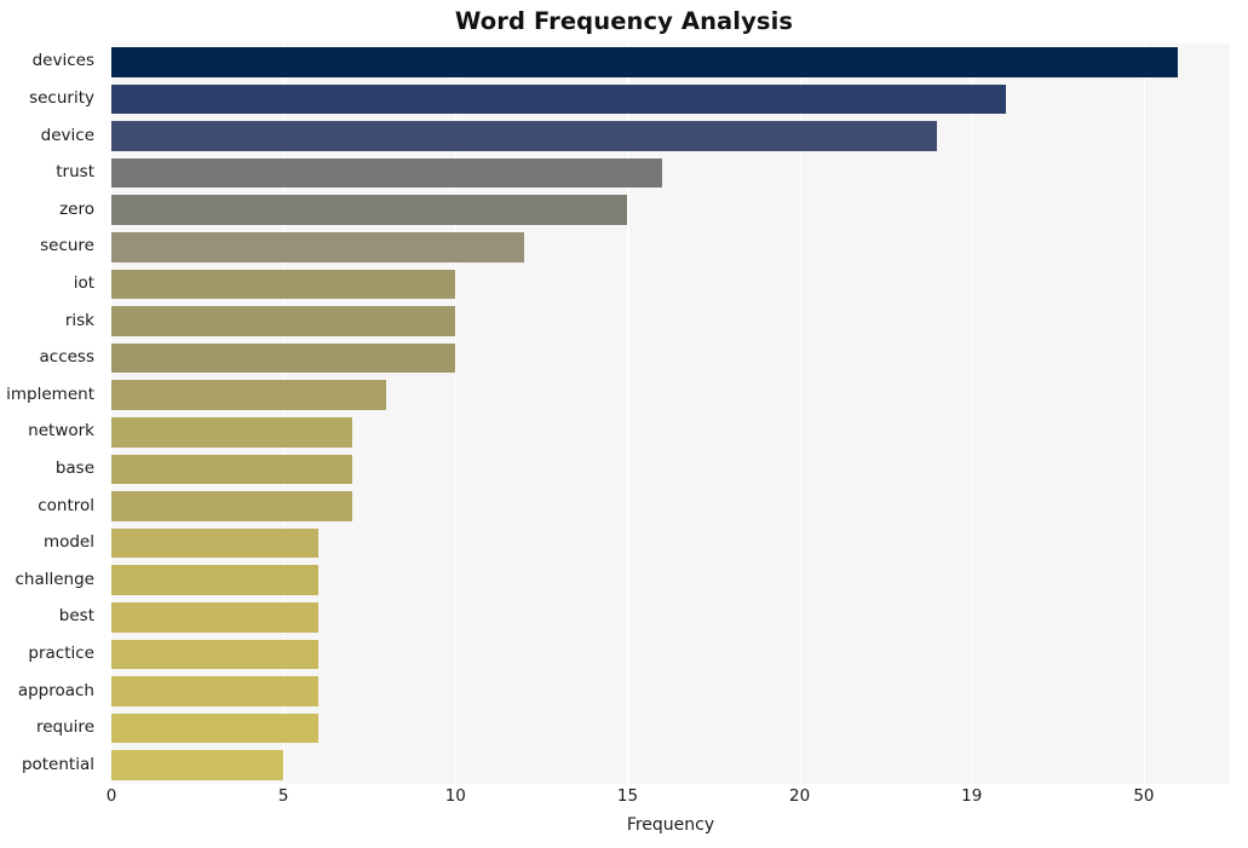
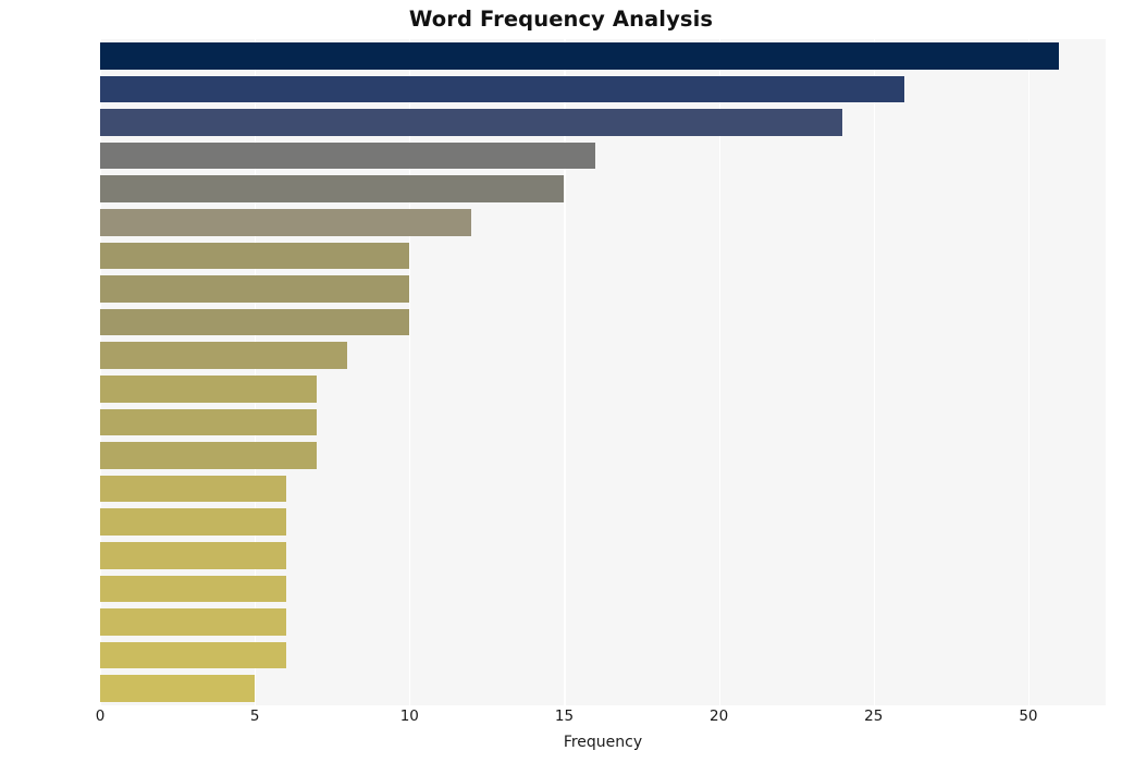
  Word Frequency Analysis
- devices
- security
- device
- trust
- zero
- secure
- iot
- risk
- access
- implement
- network
- base
- control
- model
- challenge
- best
- practice
- approach
- require
- potential
  0
  5
  10
  15
  20
- 19
+ 25
  50
  Frequency
